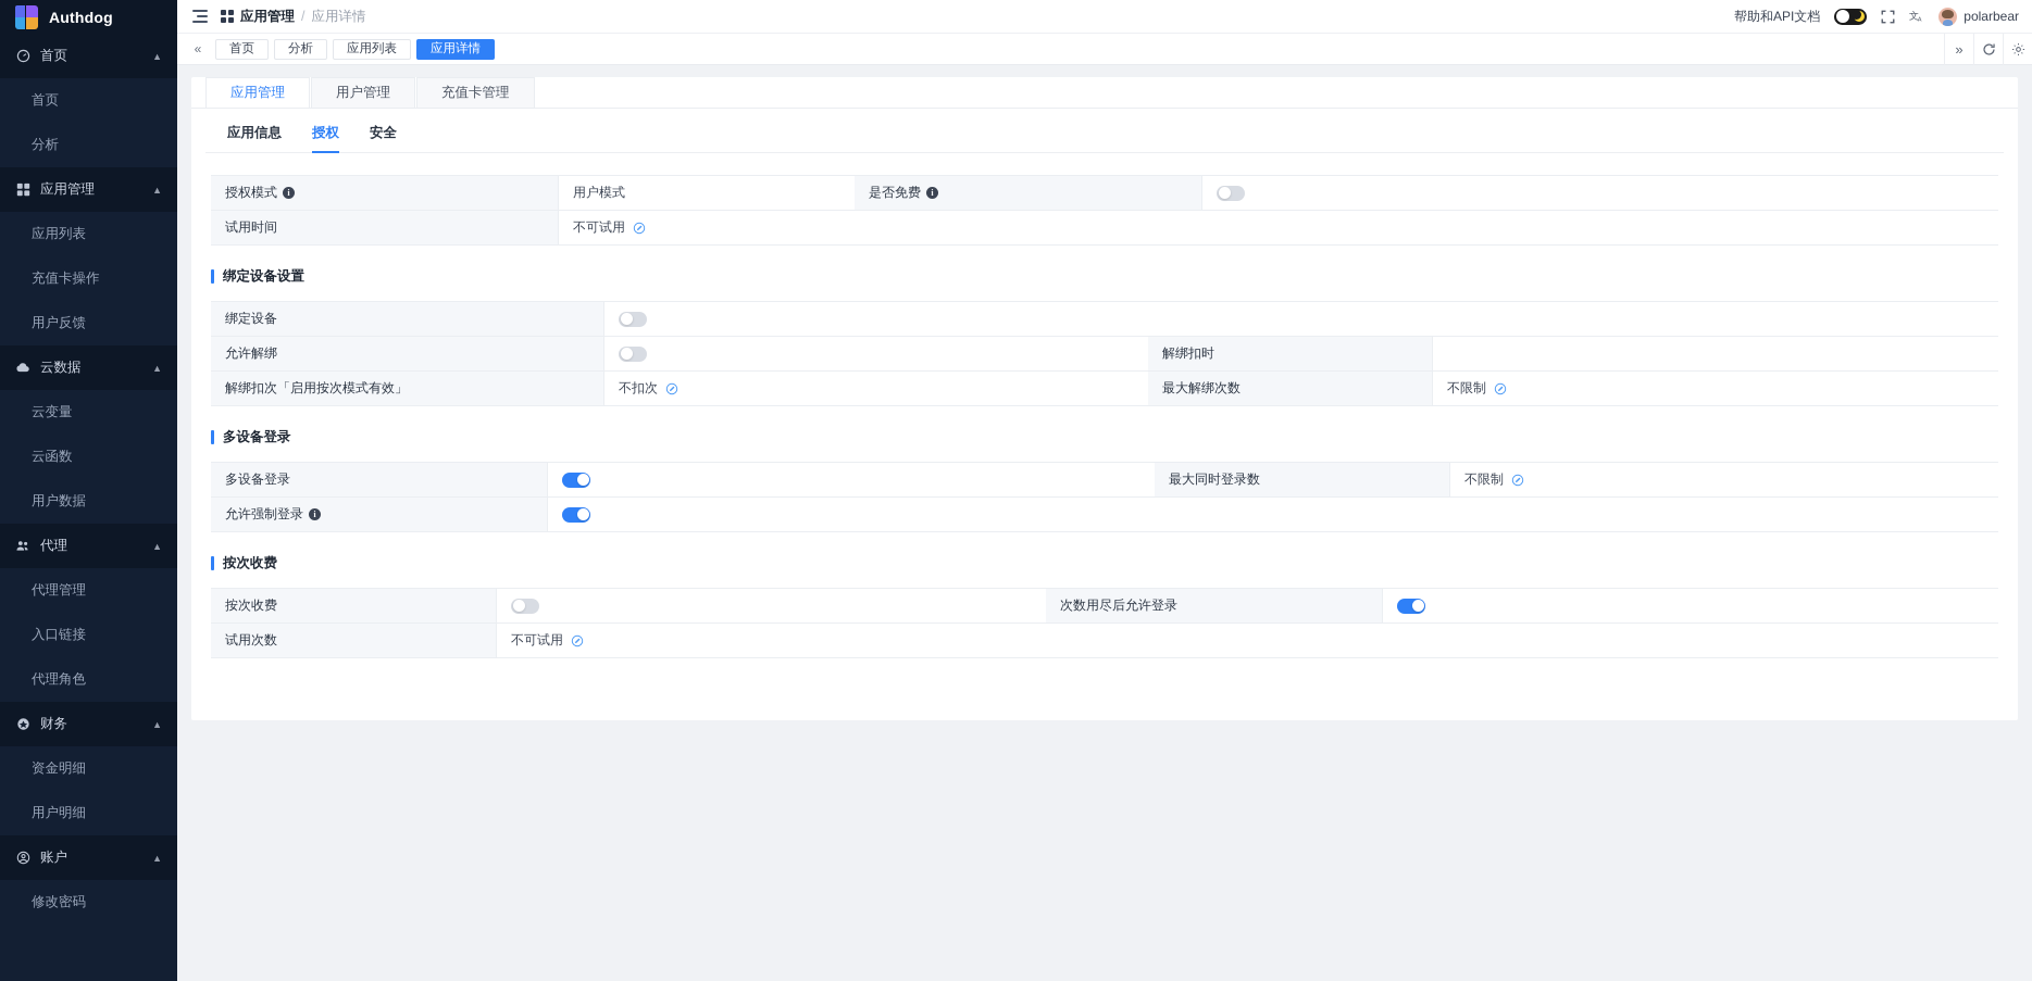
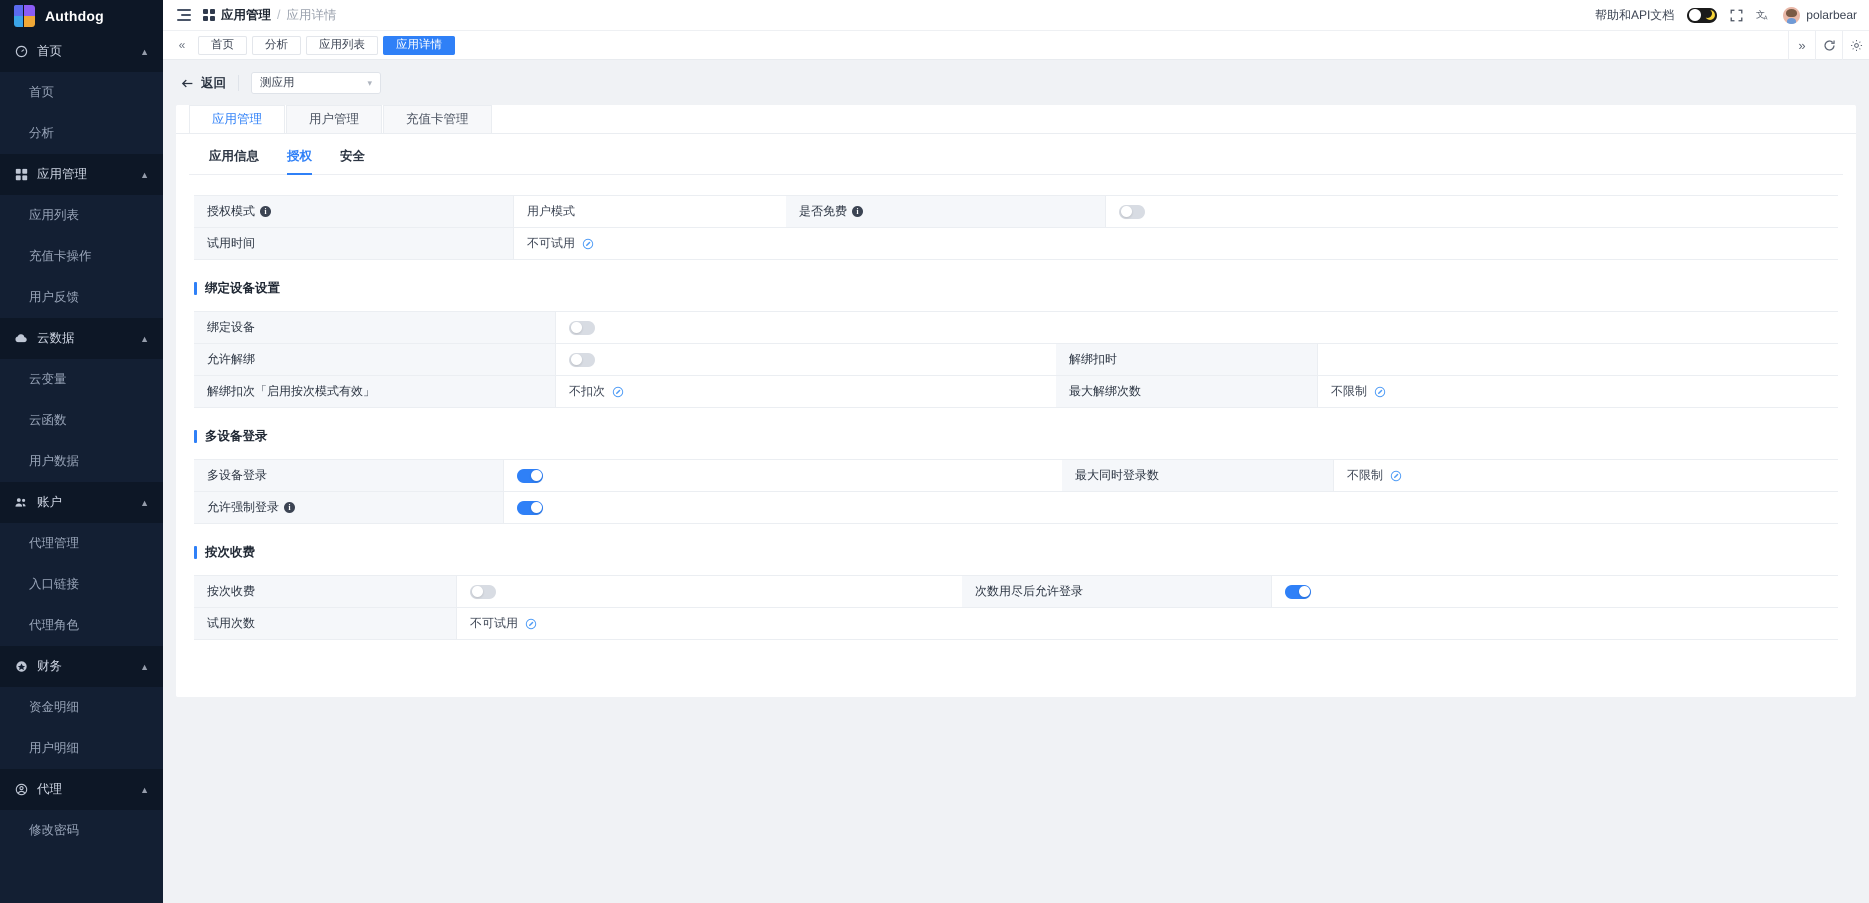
  Authdog
  首页
  ▲
  首页
  分析
  应用管理
  ▲
  应用列表
  充值卡操作
  用户反馈
  云数据
  ▲
  云变量
  云函数
  用户数据
- 代理
+ 账户
  ▲
  代理管理
  入口链接
  代理角色
  财务
  ▲
  资金明细
  用户明细
- 账户
+ 代理
  ▲
  修改密码
  应用管理
  /
  应用详情
  帮助和API文档
  文
  polarbear
  «
  首页
  分析
  应用列表
  应用详情
  »
+ 返回
+ 测应用
+ ▾
  应用管理
  用户管理
  充值卡管理
  应用信息
  授权
  安全
  授权模式
  i
  用户模式
  是否免费
  i
  试用时间
  不可试用
  绑定设备设置
  绑定设备
  允许解绑
  解绑扣时
  解绑扣次「启用按次模式有效」
  不扣次
  最大解绑次数
  不限制
  多设备登录
  多设备登录
  最大同时登录数
  不限制
  允许强制登录
  i
  按次收费
  按次收费
  次数用尽后允许登录
  试用次数
  不可试用
